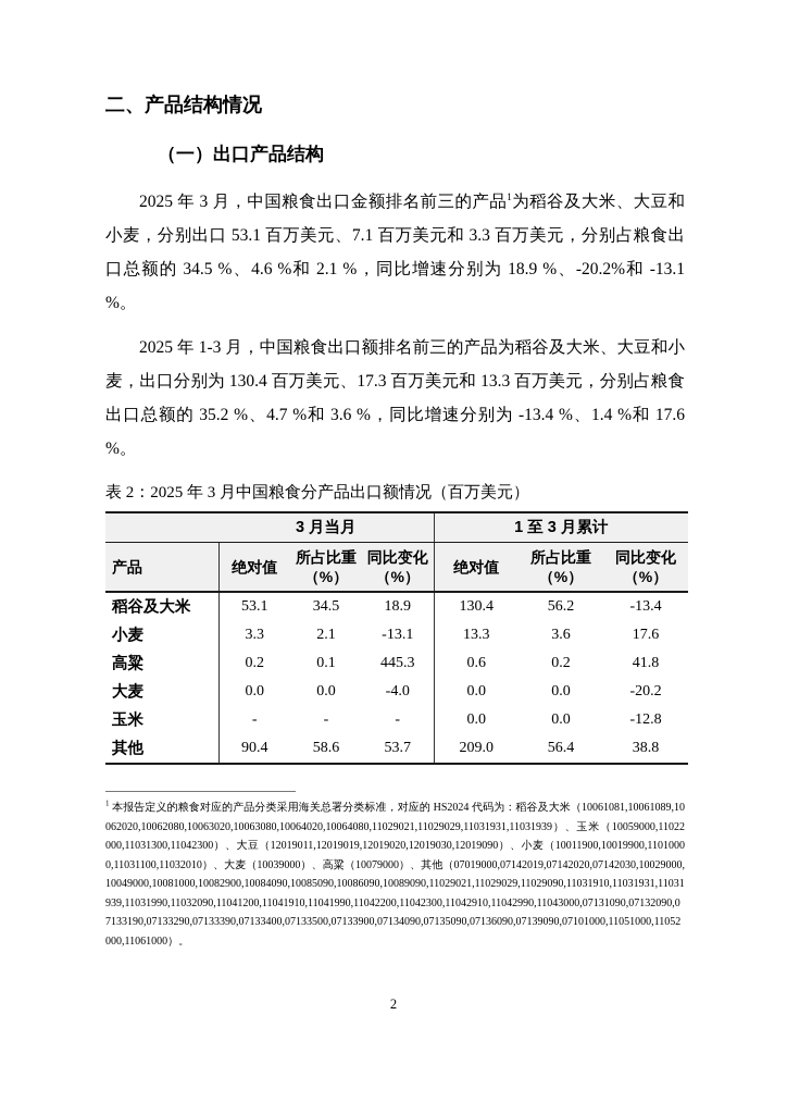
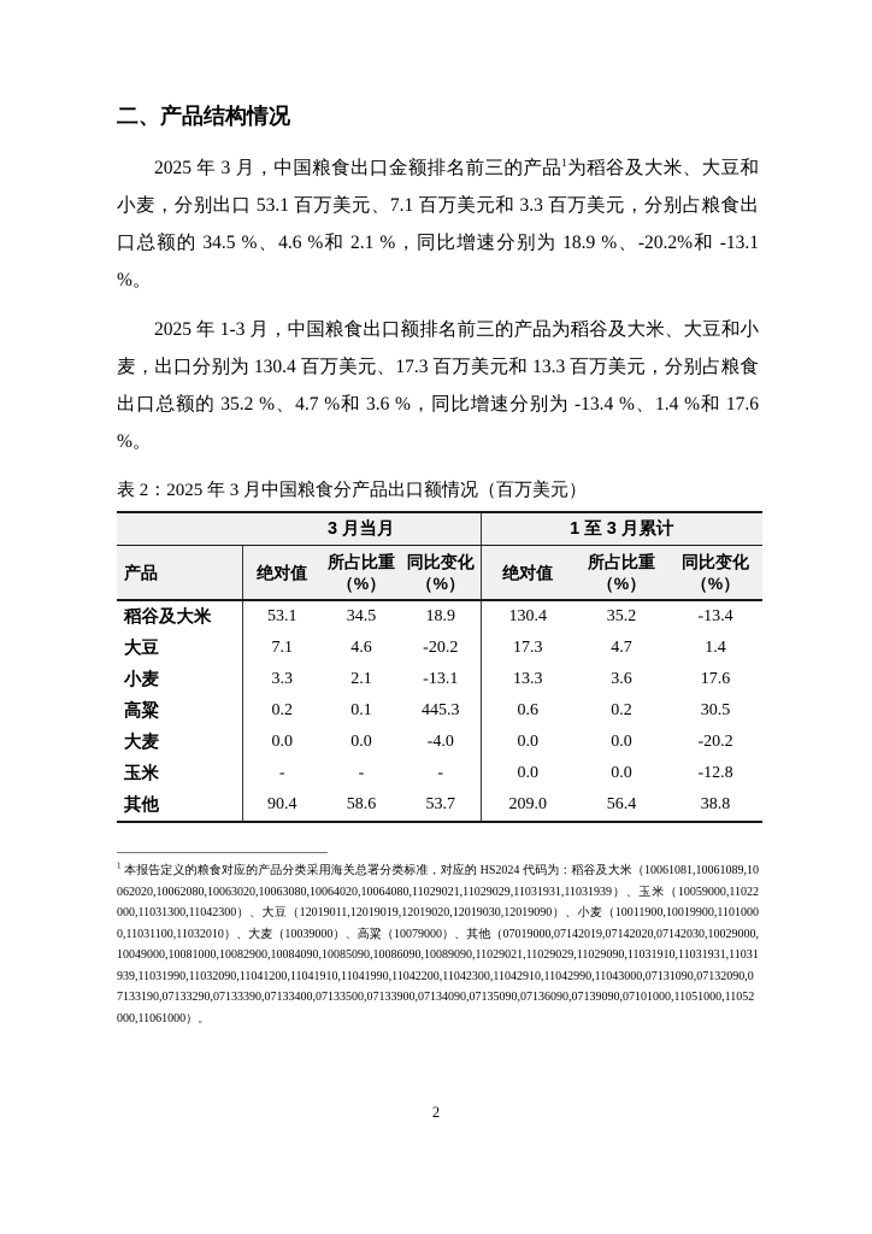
  二、产品结构情况
- （一）出口产品结构
  2025 年 3 月，中国粮食出口金额排名前三的产品1为稻谷及大米、大豆和小麦，分别出口 53.1 百万美元、7.1 百万美元和 3.3 百万美元，分别占粮食出口总额的 34.5 %、4.6 %和 2.1 %，同比增速分别为 18.9 %、-20.2%和 -13.1 %。
  2025 年 1-3 月，中国粮食出口额排名前三的产品为稻谷及大米、大豆和小麦，出口分别为 130.4 百万美元、17.3 百万美元和 13.3 百万美元，分别占粮食出口总额的 35.2 %、4.7 %和 3.6 %，同比增速分别为 -13.4 %、1.4 %和 17.6 %。
  表 2：2025 年 3 月中国粮食分产品出口额情况（百万美元）
  	3 月当月	1 至 3 月累计
  产品	绝对值	所占比重（%）	同比变化（%）	绝对值	所占比重（%）	同比变化（%）
- 稻谷及大米	53.1	34.5	18.9	130.4	56.2	-13.4
+ 稻谷及大米	53.1	34.5	18.9	130.4	35.2	-13.4
+ 大豆	7.1	4.6	-20.2	17.3	4.7	1.4
  小麦	3.3	2.1	-13.1	13.3	3.6	17.6
- 高粱	0.2	0.1	445.3	0.6	0.2	41.8
+ 高粱	0.2	0.1	445.3	0.6	0.2	30.5
  大麦	0.0	0.0	-4.0	0.0	0.0	-20.2
  玉米	-	-	-	0.0	0.0	-12.8
  其他	90.4	58.6	53.7	209.0	56.4	38.8
  1 本报告定义的粮食对应的产品分类采用海关总署分类标准，对应的 HS2024 代码为：稻谷及大米（10061081,10061089,10062020,10062080,10063020,10063080,10064020,10064080,11029021,11029029,11031931,11031939）、玉米（10059000,11022000,11031300,11042300）、大豆（12019011,12019019,12019020,12019030,12019090）、小麦（10011900,10019900,11010000,11031100,11032010）、大麦（10039000）、高粱（10079000）、其他（07019000,07142019,07142020,07142030,10029000,10049000,10081000,10082900,10084090,10085090,10086090,10089090,11029021,11029029,11029090,11031910,11031931,11031939,11031990,11032090,11041200,11041910,11041990,11042200,11042300,11042910,11042990,11043000,07131090,07132090,07133190,07133290,07133390,07133400,07133500,07133900,07134090,07135090,07136090,07139090,07101000,11051000,11052000,11061000）。
  2
